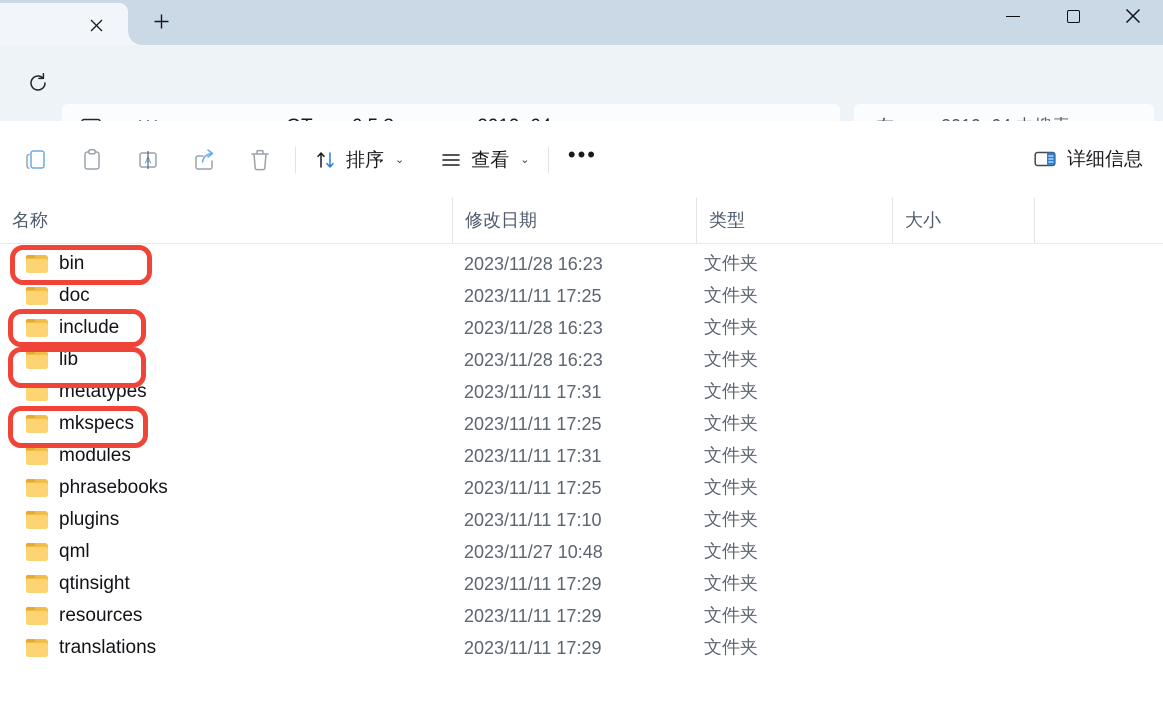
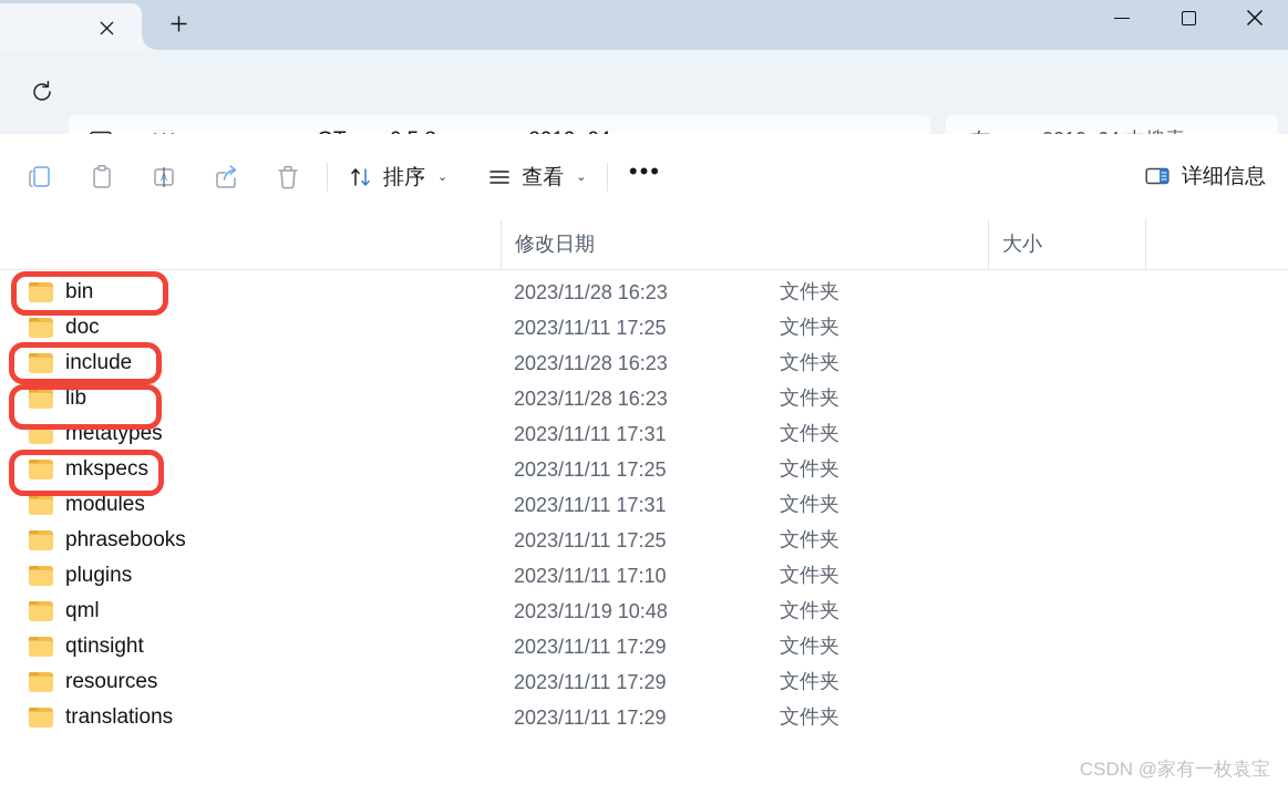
  排序
  ⌄
  查看
  ⌄
  •••
  详细信息
- 名称
  修改日期
- 类型
  大小
  bin
  2023/11/28 16:23
  文件夹
  doc
  2023/11/11 17:25
  文件夹
  include
  2023/11/28 16:23
  文件夹
  lib
  2023/11/28 16:23
  文件夹
  metatypes
  2023/11/11 17:31
  文件夹
  mkspecs
  2023/11/11 17:25
  文件夹
  modules
  2023/11/11 17:31
  文件夹
  phrasebooks
  2023/11/11 17:25
  文件夹
  plugins
  2023/11/11 17:10
  文件夹
  qml
- 2023/11/27 10:48
+ 2023/11/19 10:48
  文件夹
  qtinsight
  2023/11/11 17:29
  文件夹
  resources
  2023/11/11 17:29
  文件夹
  translations
  2023/11/11 17:29
  文件夹
+ CSDN @家有一枚袁宝
